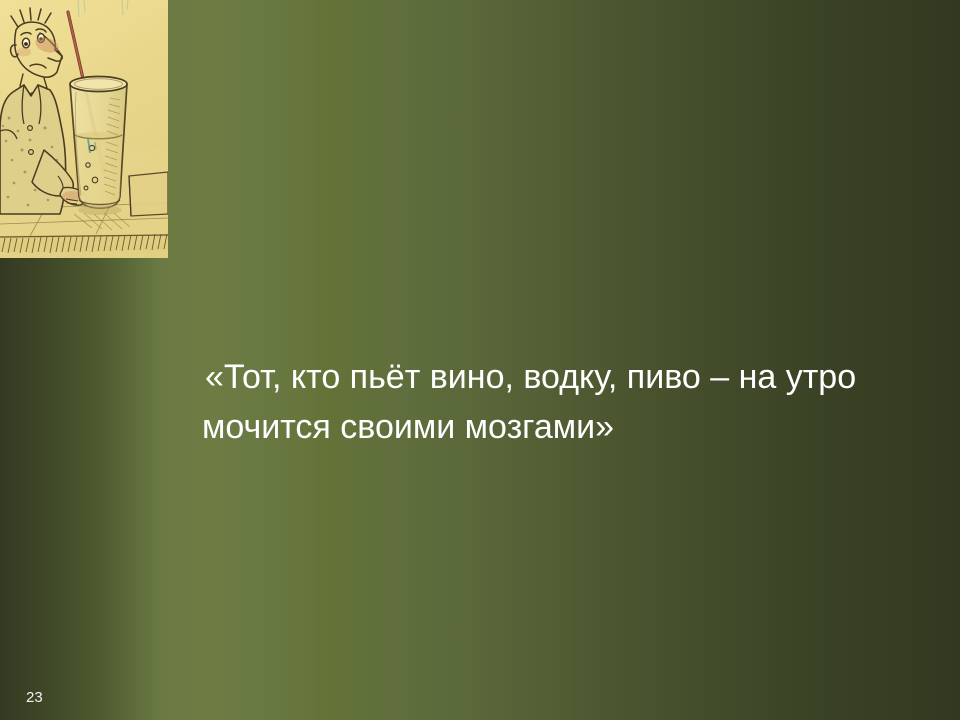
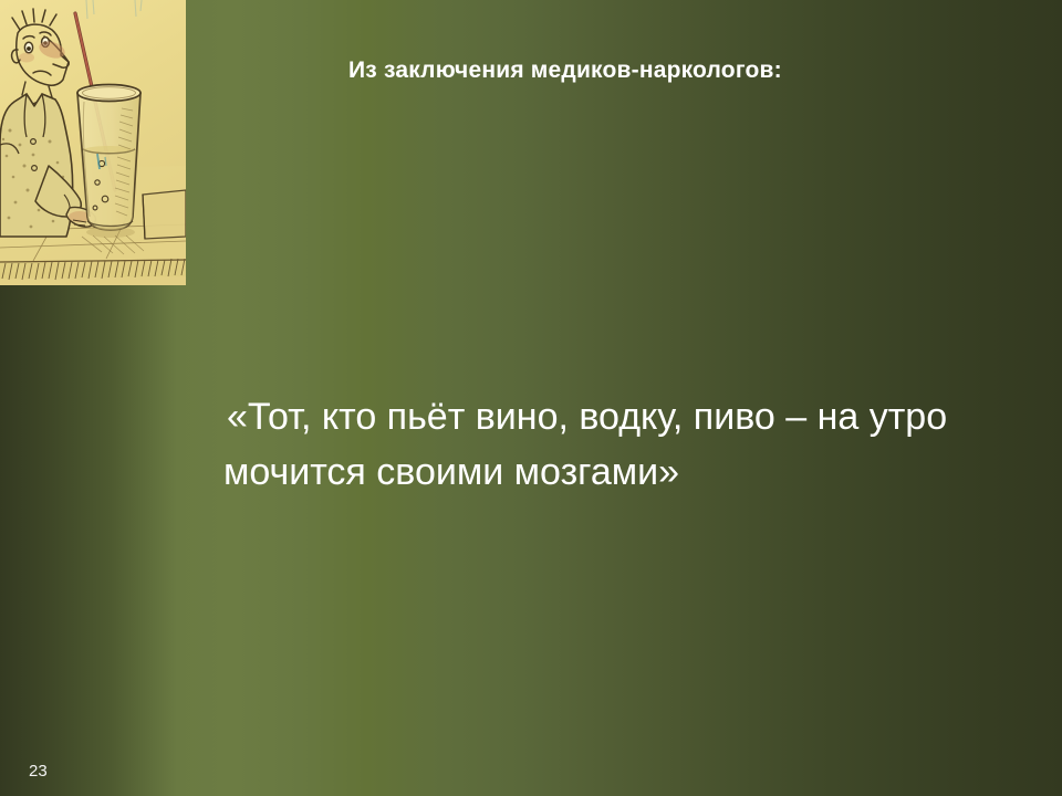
+ Из заключения медиков-наркологов:
  «Тот, кто пьёт вино, водку, пиво – на утро
  мочится своими мозгами»
  23
